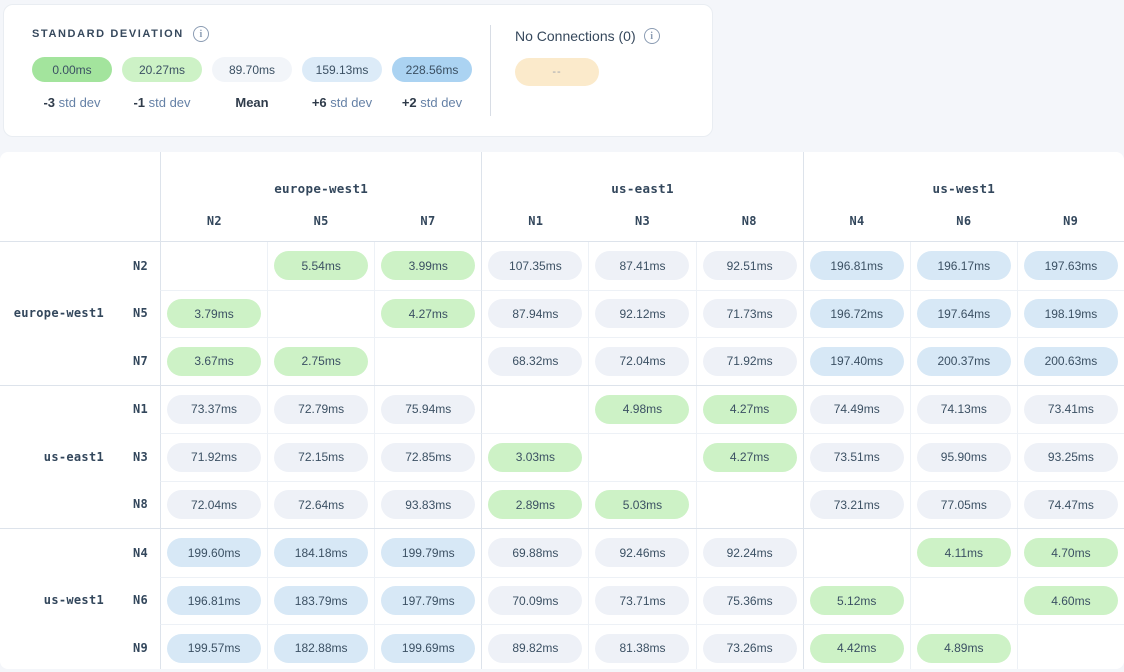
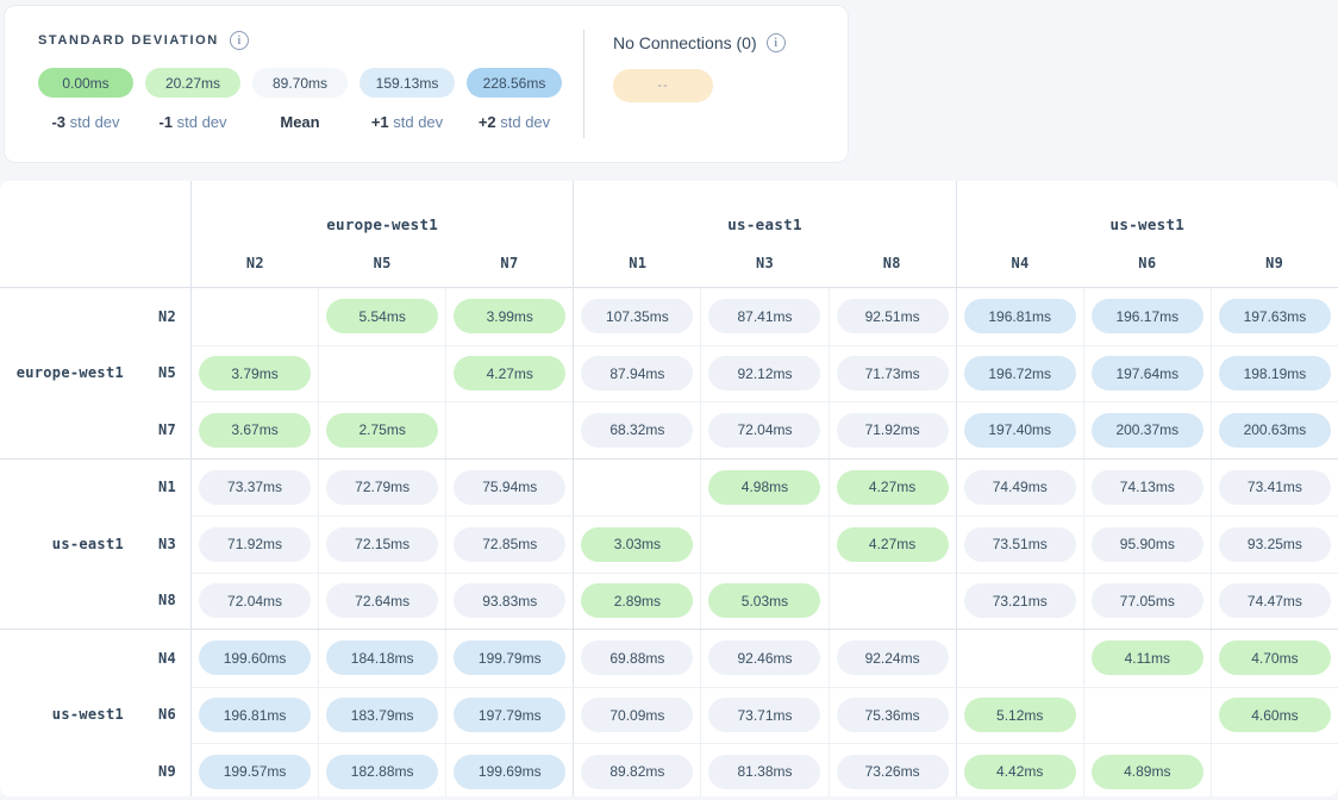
  STANDARD DEVIATION
  i
  0.00ms
  20.27ms
  89.70ms
  159.13ms
  228.56ms
  -3 std dev
  -1 std dev
  Mean
- +6 std dev
+ +1 std dev
  +2 std dev
  No Connections (0)
  i
  --
  europe-west1
  N2
  N5
  N7
  us-east1
  N1
  N3
  N8
  us-west1
  N4
  N6
  N9
  europe-west1
  N2
  5.54ms
  3.99ms
  107.35ms
  87.41ms
  92.51ms
  196.81ms
  196.17ms
  197.63ms
  N5
  3.79ms
  4.27ms
  87.94ms
  92.12ms
  71.73ms
  196.72ms
  197.64ms
  198.19ms
  N7
  3.67ms
  2.75ms
  68.32ms
  72.04ms
  71.92ms
  197.40ms
  200.37ms
  200.63ms
  us-east1
  N1
  73.37ms
  72.79ms
  75.94ms
  4.98ms
  4.27ms
  74.49ms
  74.13ms
  73.41ms
  N3
  71.92ms
  72.15ms
  72.85ms
  3.03ms
  4.27ms
  73.51ms
  95.90ms
  93.25ms
  N8
  72.04ms
  72.64ms
  93.83ms
  2.89ms
  5.03ms
  73.21ms
  77.05ms
  74.47ms
  us-west1
  N4
  199.60ms
  184.18ms
  199.79ms
  69.88ms
  92.46ms
  92.24ms
  4.11ms
  4.70ms
  N6
  196.81ms
  183.79ms
  197.79ms
  70.09ms
  73.71ms
  75.36ms
  5.12ms
  4.60ms
  N9
  199.57ms
  182.88ms
  199.69ms
  89.82ms
  81.38ms
  73.26ms
  4.42ms
  4.89ms
